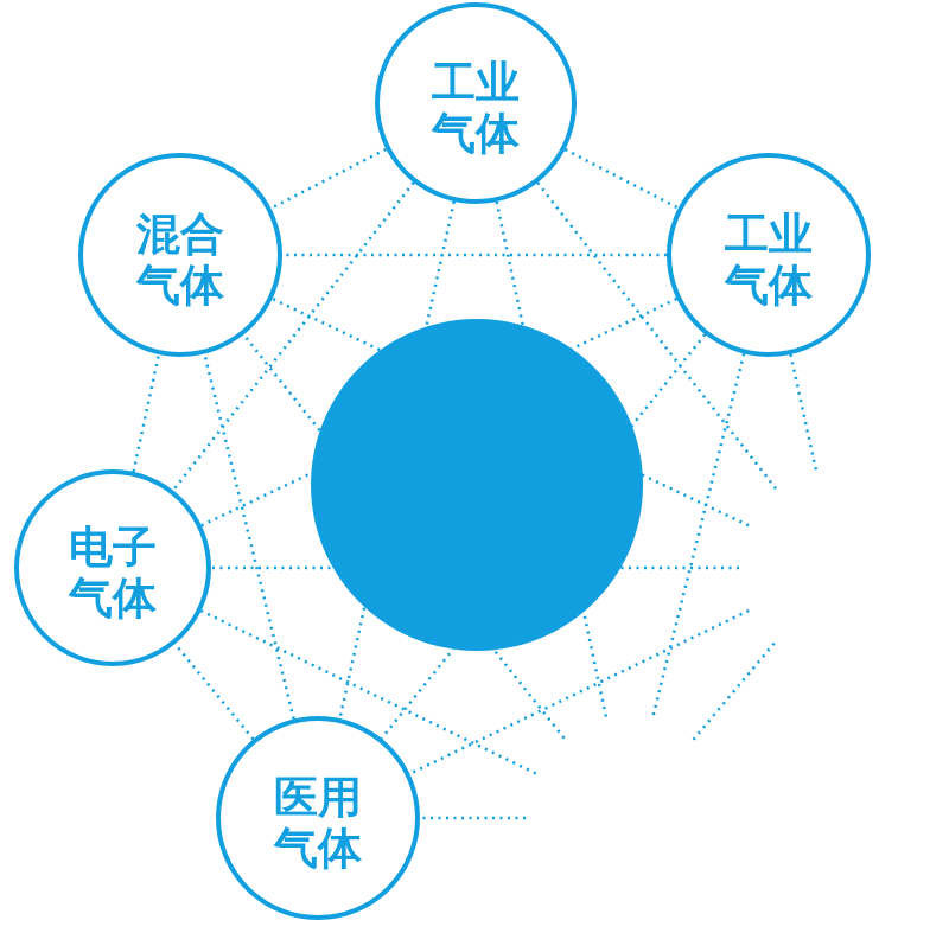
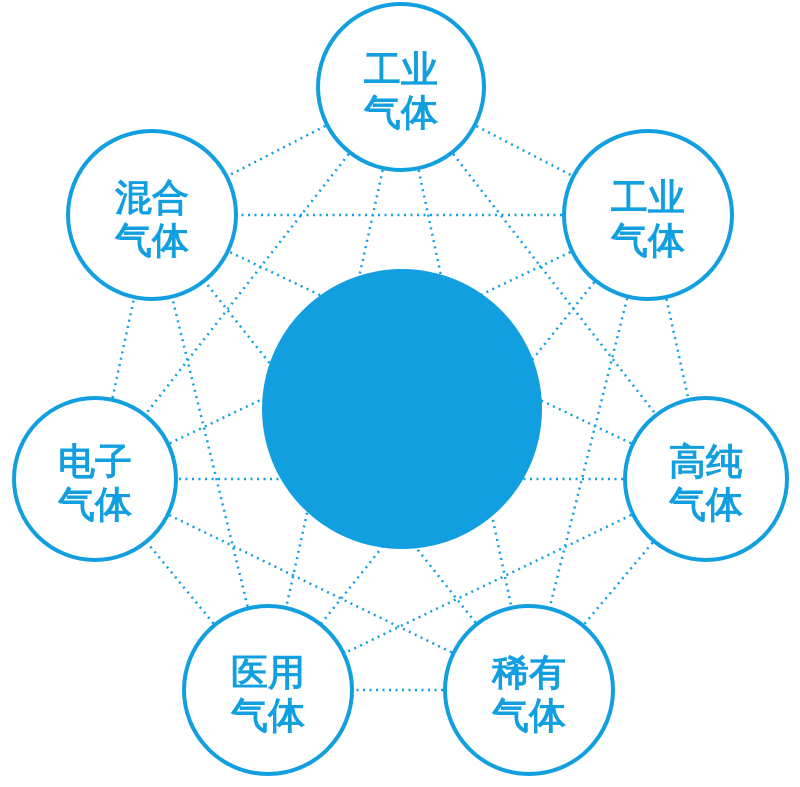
  工业气体
  工业气体
+ 高纯气体
+ 稀有气体
  医用气体
  电子气体
  混合气体
